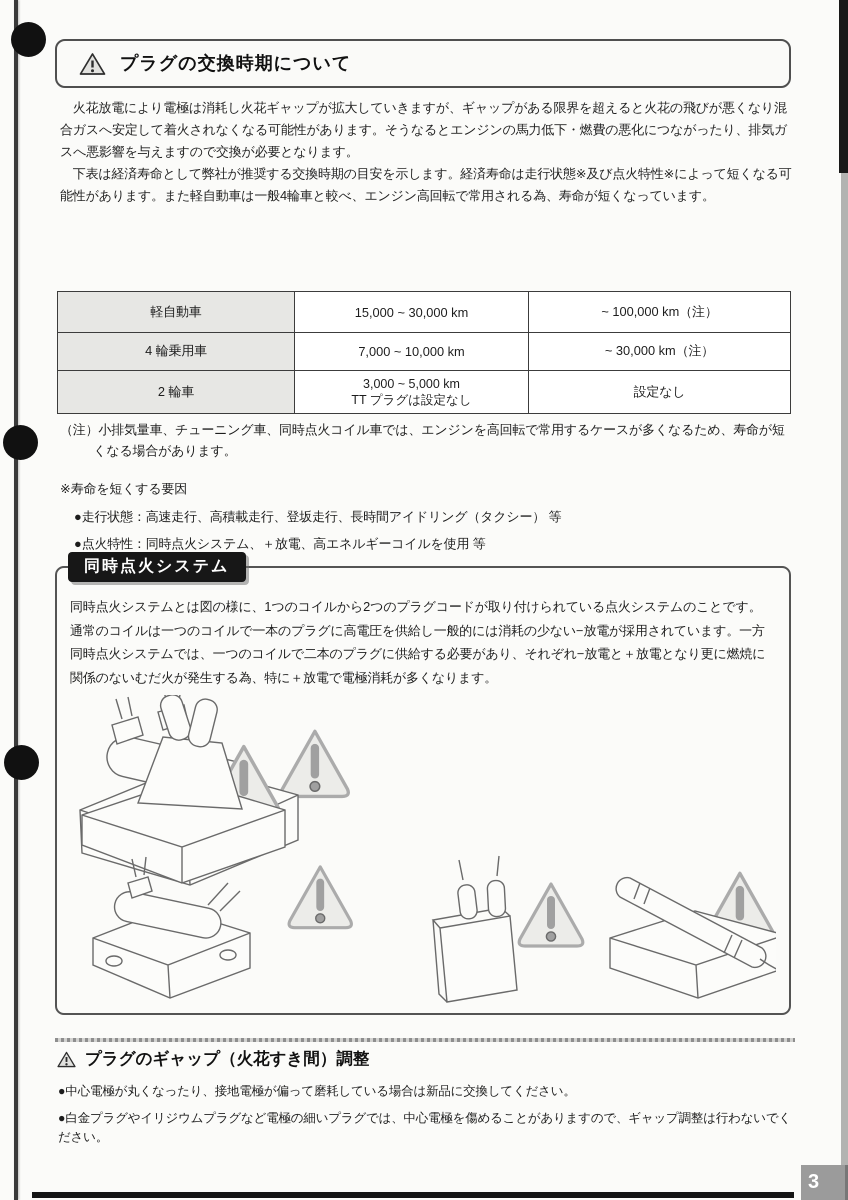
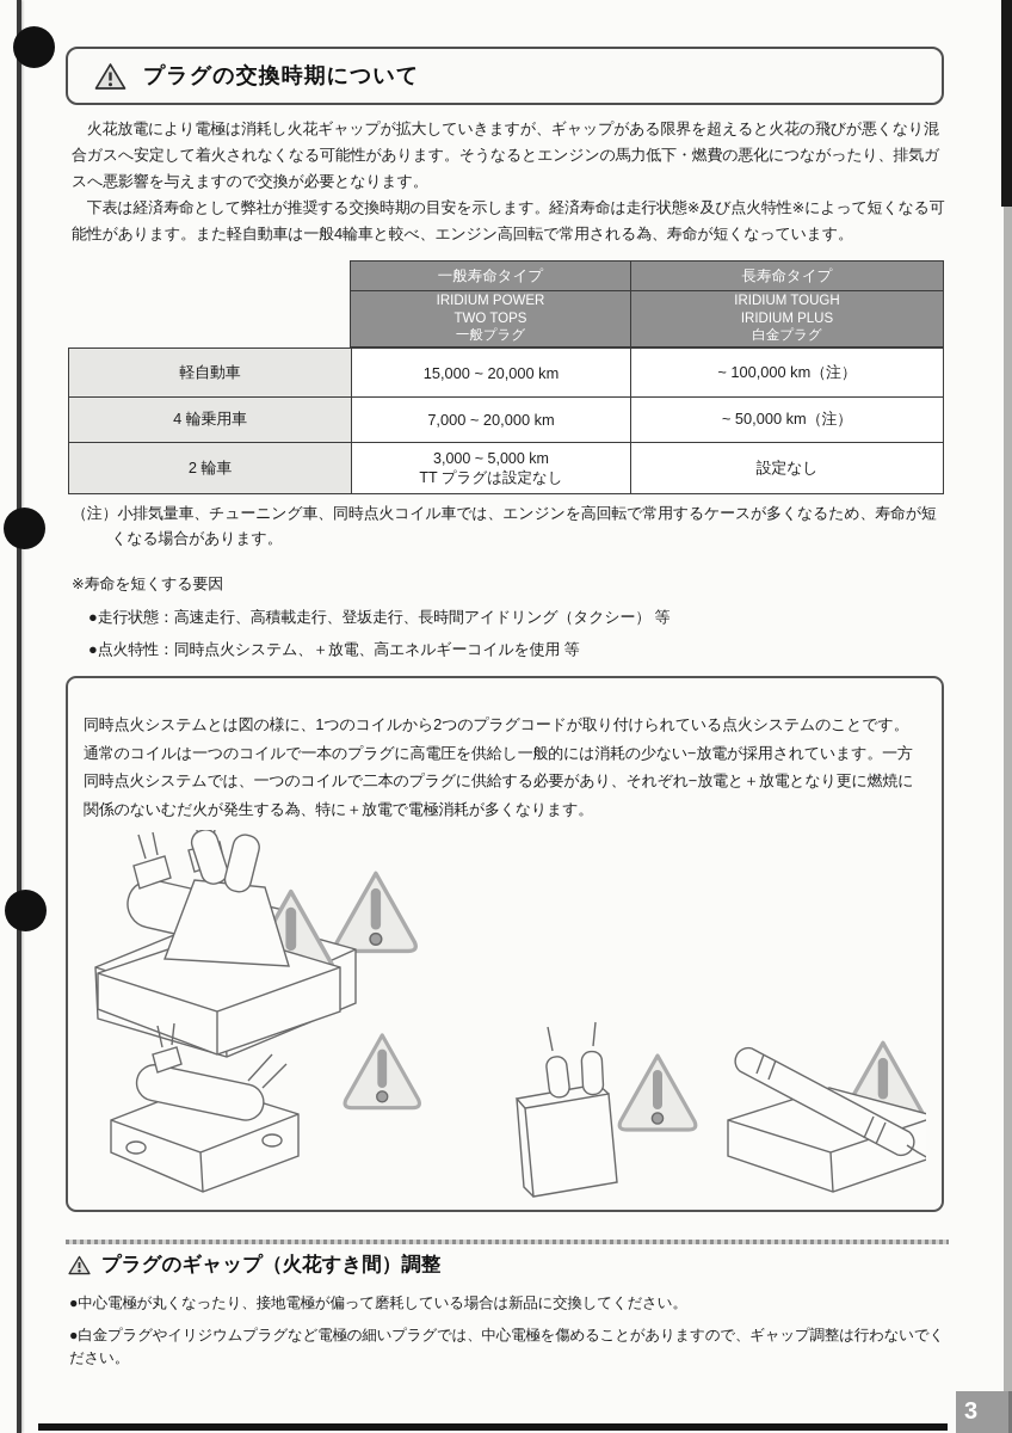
  プラグの交換時期について
  火花放電により電極は消耗し火花ギャップが拡大していきますが、ギャップがある限界を超えると火花の飛びが悪くなり混合ガスへ安定して着火されなくなる可能性があります。そうなるとエンジンの馬力低下・燃費の悪化につながったり、排気ガスへ悪影響を与えますので交換が必要となります。
  下表は経済寿命として弊社が推奨する交換時期の目安を示します。経済寿命は走行状態※及び点火特性※によって短くなる可能性があります。また軽自動車は一般4輪車と較べ、エンジン高回転で常用される為、寿命が短くなっています。
+ 一般寿命タイプ
+ 長寿命タイプ
+ IRIDIUM POWER
+ TWO TOPS
+ 一般プラグ
+ IRIDIUM TOUGH
+ IRIDIUM PLUS
+ 白金プラグ
  軽自動車
- 15,000 ~ 30,000 km
+ 15,000 ~ 20,000 km
  ~ 100,000 km（注）
  4 輪乗用車
- 7,000 ~ 10,000 km
+ 7,000 ~ 20,000 km
- ~ 30,000 km（注）
+ ~ 50,000 km（注）
  2 輪車
  3,000 ~ 5,000 km
  TT プラグは設定なし
  設定なし
  （注）小排気量車、チューニング車、同時点火コイル車では、エンジンを高回転で常用するケースが多くなるため、寿命が短くなる場合があります。
  ※寿命を短くする要因
  ●走行状態：高速走行、高積載走行、登坂走行、長時間アイドリング（タクシー） 等
  ●点火特性：同時点火システム、＋放電、高エネルギーコイルを使用 等
- 同時点火システム
  同時点火システムとは図の様に、1つのコイルから2つのプラグコードが取り付けられている点火システムのことです。通常のコイルは一つのコイルで一本のプラグに高電圧を供給し一般的には消耗の少ない−放電が採用されています。一方同時点火システムでは、一つのコイルで二本のプラグに供給する必要があり、それぞれ−放電と＋放電となり更に燃焼に関係のないむだ火が発生する為、特に＋放電で電極消耗が多くなります。
  プラグのギャップ（火花すき間）調整
  ●中心電極が丸くなったり、接地電極が偏って磨耗している場合は新品に交換してください。
  ●白金プラグやイリジウムプラグなど電極の細いプラグでは、中心電極を傷めることがありますので、ギャップ調整は行わないでください。
  3
